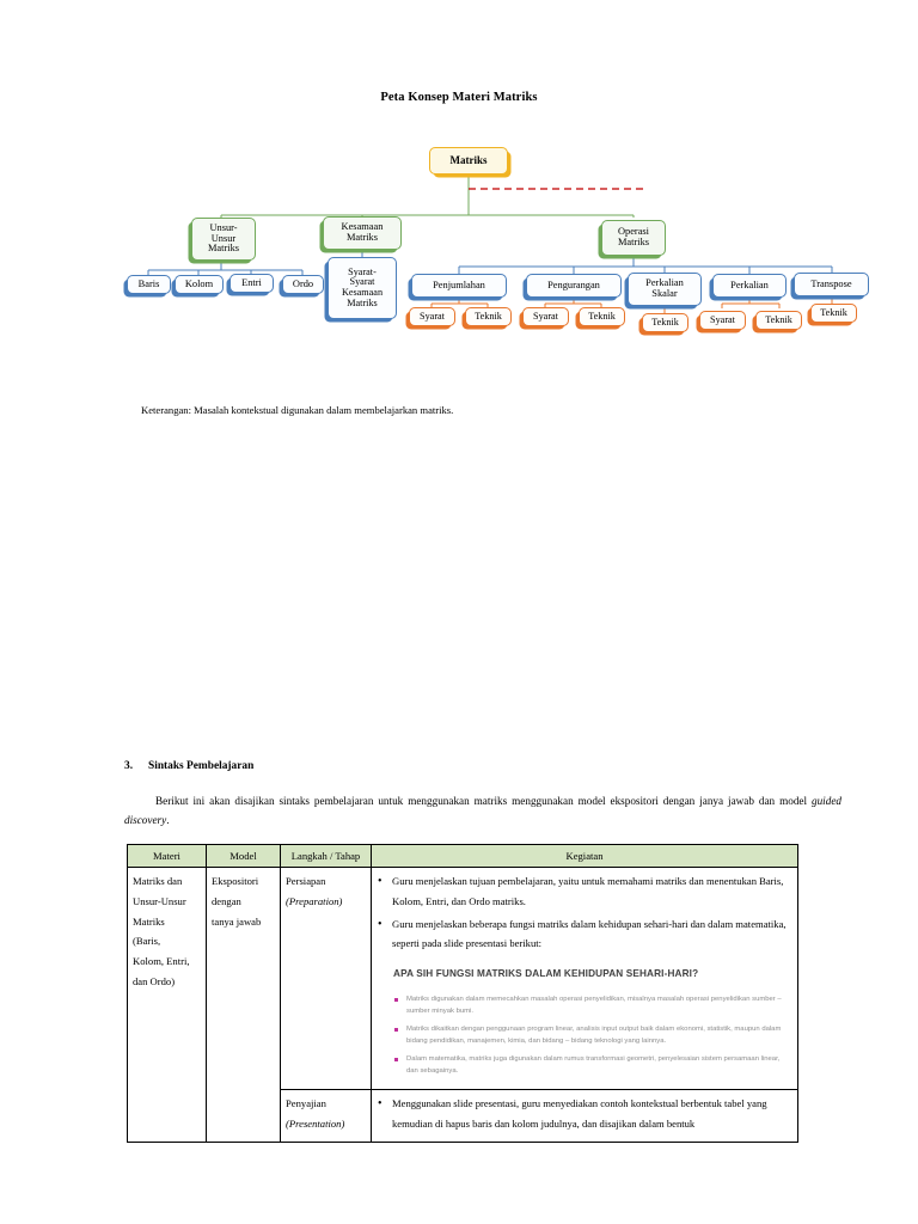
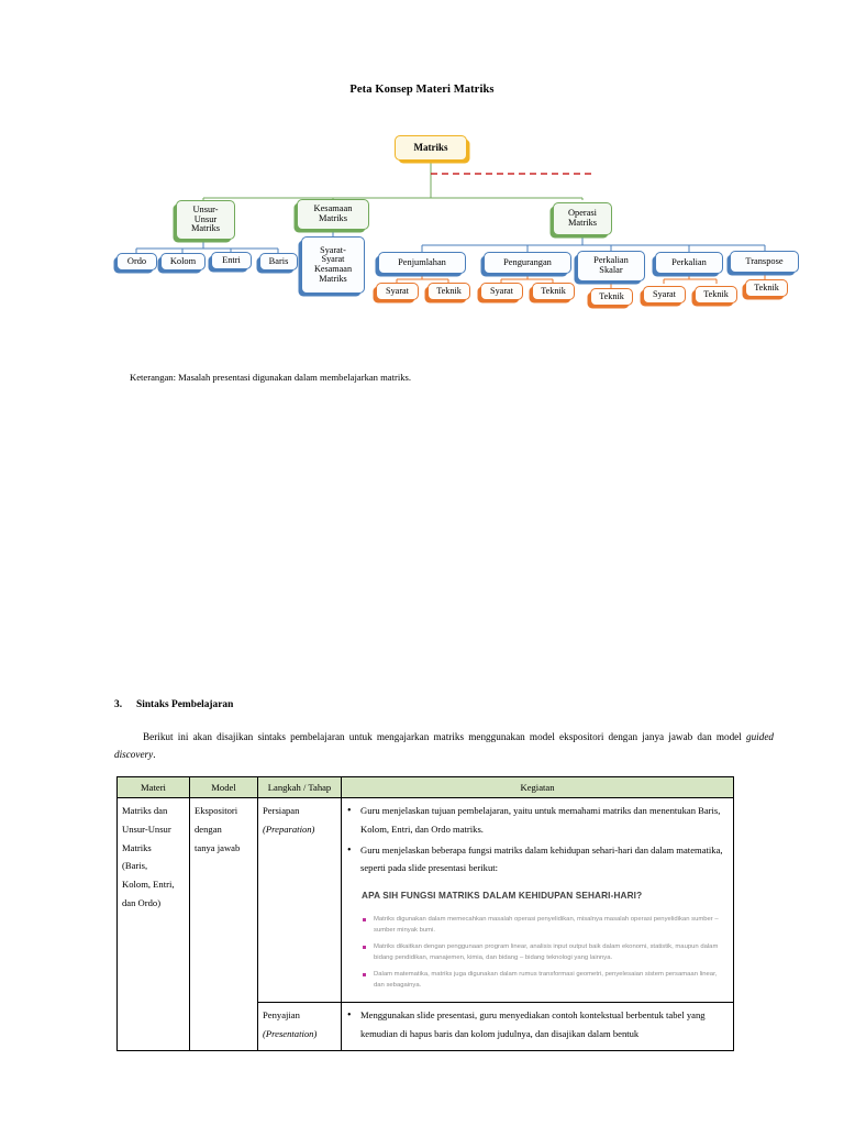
  Peta Konsep Materi Matriks
  Matriks
  Unsur-
  Unsur
  Matriks
  Kesamaan
  Matriks
  Operasi
  Matriks
- Baris
+ Ordo
  Kolom
  Entri
- Ordo
+ Baris
  Syarat-
  Syarat
  Kesamaan
  Matriks
  Penjumlahan
  Pengurangan
  Perkalian
  Skalar
  Perkalian
  Transpose
  Syarat
  Teknik
  Syarat
  Teknik
  Teknik
  Syarat
  Teknik
  Teknik
- Keterangan: Masalah kontekstual digunakan dalam membelajarkan matriks.
+ Keterangan: Masalah presentasi digunakan dalam membelajarkan matriks.
  3. Sintaks Pembelajaran
- Berikut ini akan disajikan sintaks pembelajaran untuk menggunakan matriks menggunakan model ekspositori dengan janya jawab dan model guided discovery.
+ Berikut ini akan disajikan sintaks pembelajaran untuk mengajarkan matriks menggunakan model ekspositori dengan janya jawab dan model guided discovery.
  Materi	Model	Langkah / Tahap	Kegiatan
  Penyajian (Presentation)	Menggunakan slide presentasi, guru menyediakan contoh kontekstual berbentuk tabel yang kemudian di hapus baris dan kolom judulnya, dan disajikan dalam bentuk
